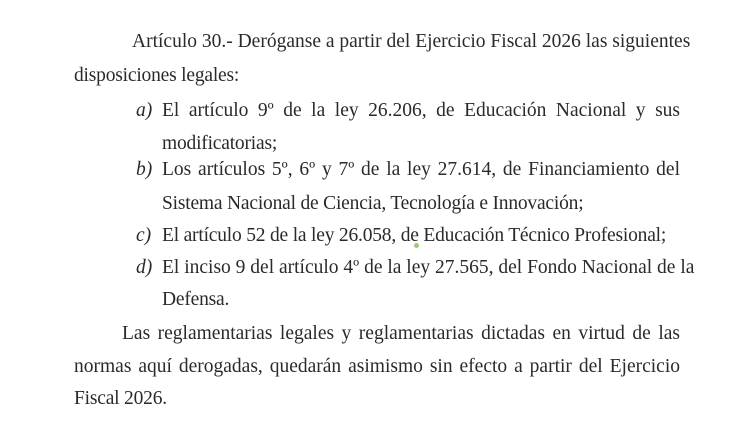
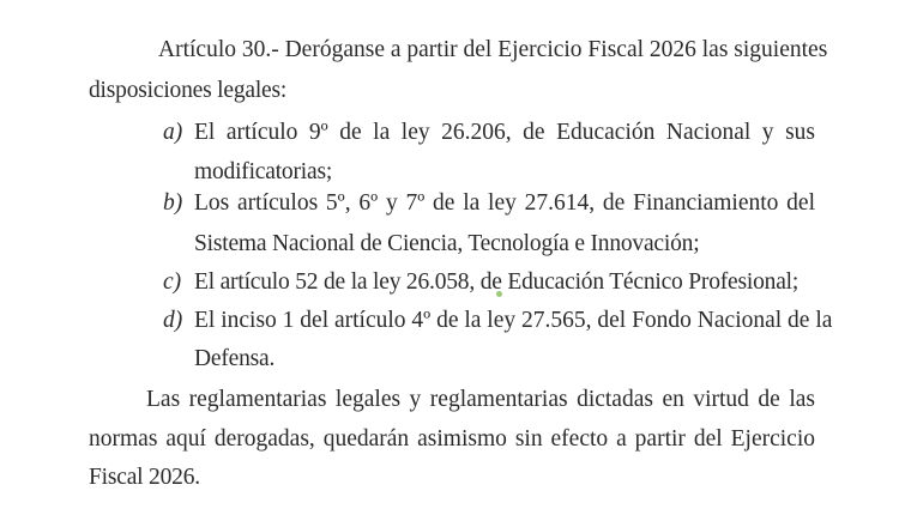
  Artículo 30.- Deróganse a partir del Ejercicio Fiscal 2026 las siguientes
  disposiciones legales:
  a)
  El artículo 9º de la ley 26.206, de Educación Nacional y sus
  modificatorias;
  b)
  Los artículos 5º, 6º y 7º de la ley 27.614, de Financiamiento del
  Sistema Nacional de Ciencia, Tecnología e Innovación;
  c)
  El artículo 52 de la ley 26.058, de Educación Técnico Profesional;
  d)
- El inciso 9 del artículo 4º de la ley 27.565, del Fondo Nacional de la
+ El inciso 1 del artículo 4º de la ley 27.565, del Fondo Nacional de la
  Defensa.
  Las reglamentarias legales y reglamentarias dictadas en virtud de las
  normas aquí derogadas, quedarán asimismo sin efecto a partir del Ejercicio
  Fiscal 2026.
